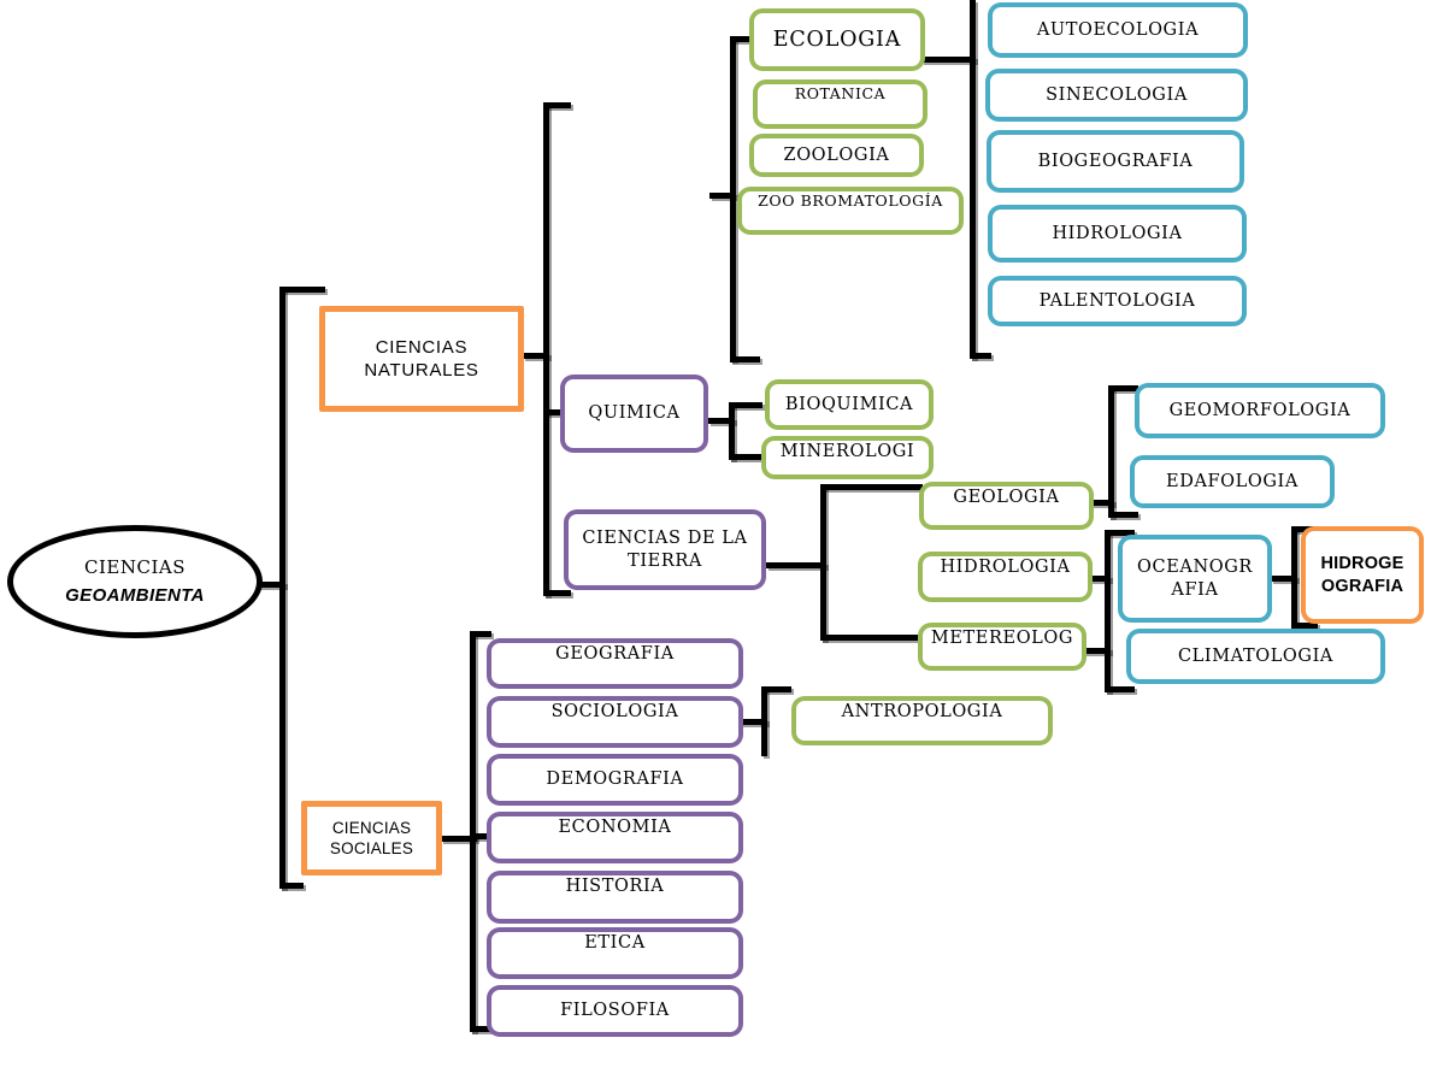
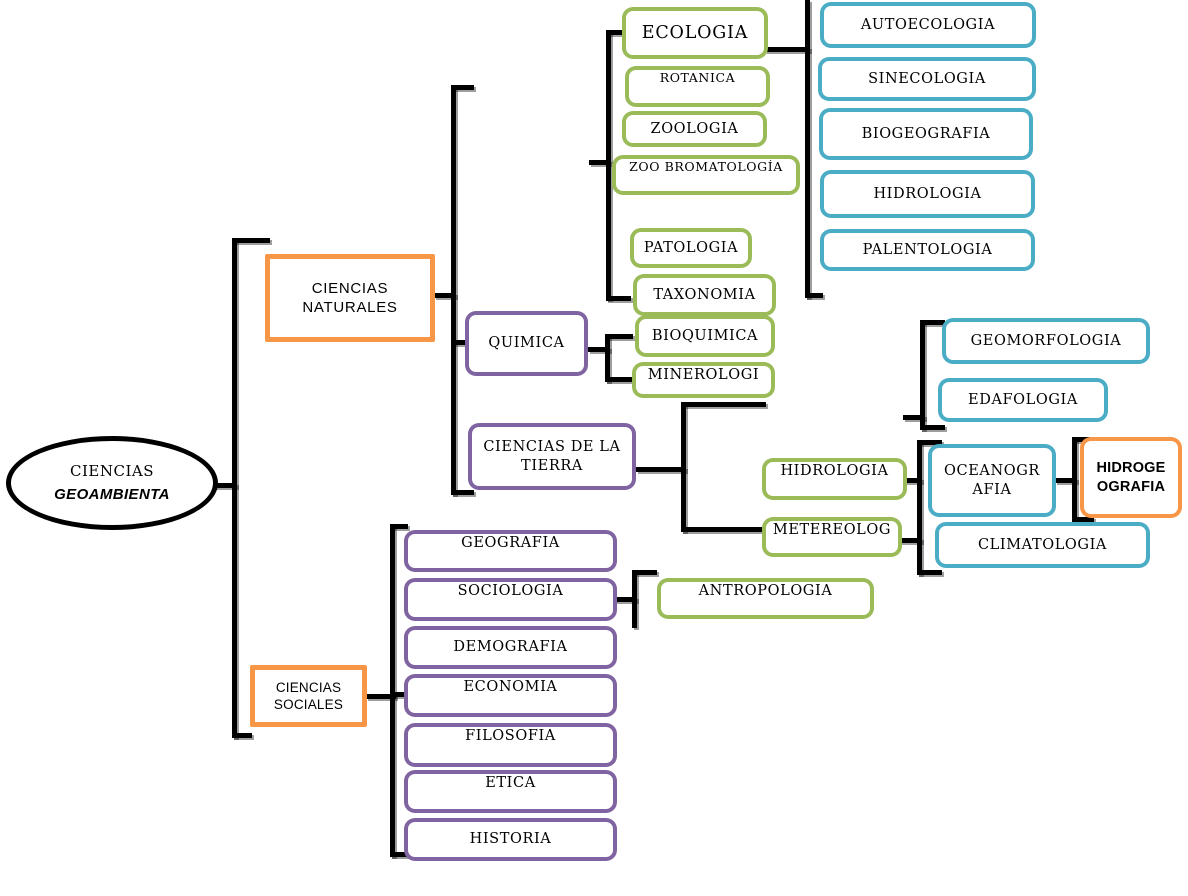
  CIENCIAS
  GEOAMBIENTA
  CIENCIAS
  NATURALES
  CIENCIAS
  SOCIALES
  QUIMICA
  CIENCIAS DE LA
  TIERRA
  ECOLOGIA
  ROTANICA
  ZOOLOGIA
  ZOO BROMATOLOGÍA
+ PATOLOGIA
+ TAXONOMIA
  BIOQUIMICA
  MINEROLOGI
  AUTOECOLOGIA
  SINECOLOGIA
  BIOGEOGRAFIA
  HIDROLOGIA
  PALENTOLOGIA
- GEOLOGIA
  HIDROLOGIA
  METEREOLOG
  GEOMORFOLOGIA
  EDAFOLOGIA
  OCEANOGR
  AFIA
  CLIMATOLOGIA
  HIDROGE
  OGRAFIA
  GEOGRAFIA
  SOCIOLOGIA
  DEMOGRAFIA
  ECONOMIA
- HISTORIA
+ FILOSOFIA
  ETICA
- FILOSOFIA
+ HISTORIA
  ANTROPOLOGIA
